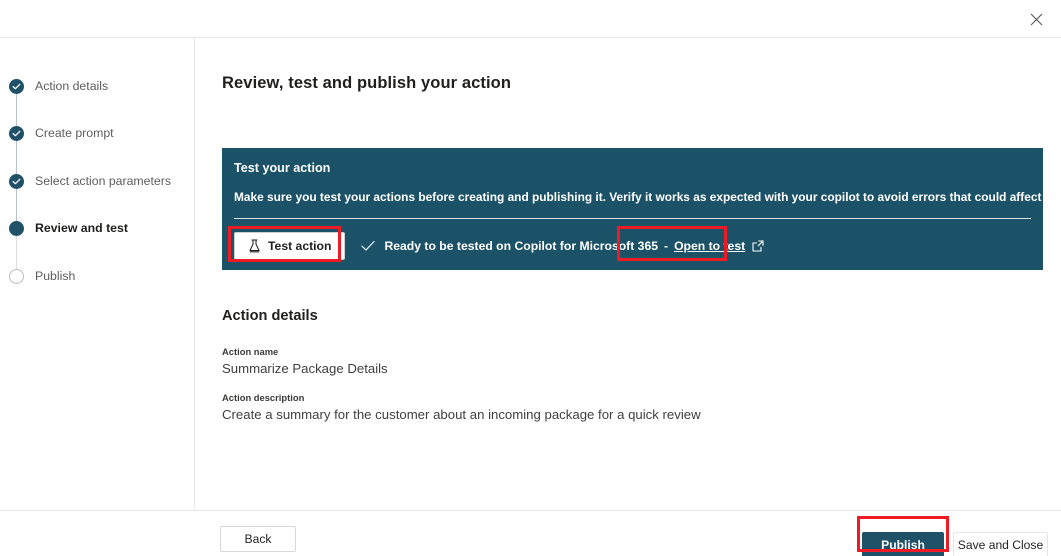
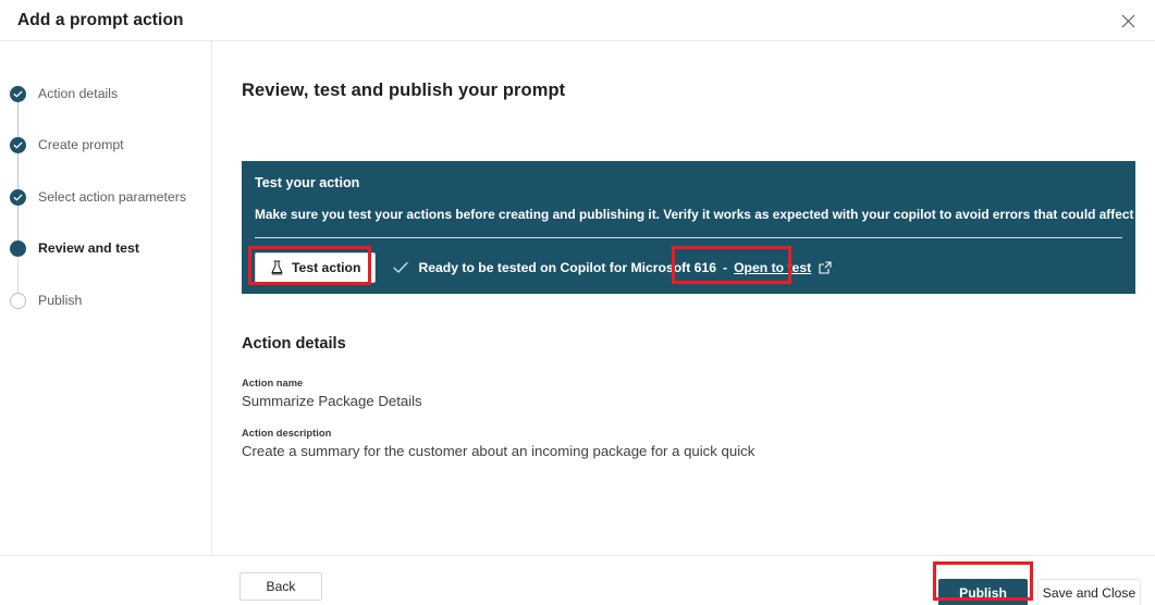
+ Add a prompt action
  Action details
  Create prompt
  Select action parameters
  Review and test
  Publish
- Review, test and publish your action
+ Review, test and publish your prompt
  Test your action
  Make sure you test your actions before creating and publishing it. Verify it works as expected with your copilot to avoid errors that could affect yo
  Test action
- Ready to be tested on Copilot for Microsoft 365
+ Ready to be tested on Copilot for Microsoft 616
  -
  Open to test
  Action details
  Action name
  Summarize Package Details
  Action description
- Create a summary for the customer about an incoming package for a quick review
+ Create a summary for the customer about an incoming package for a quick quick
  Back
  Publish
  Save and Close
